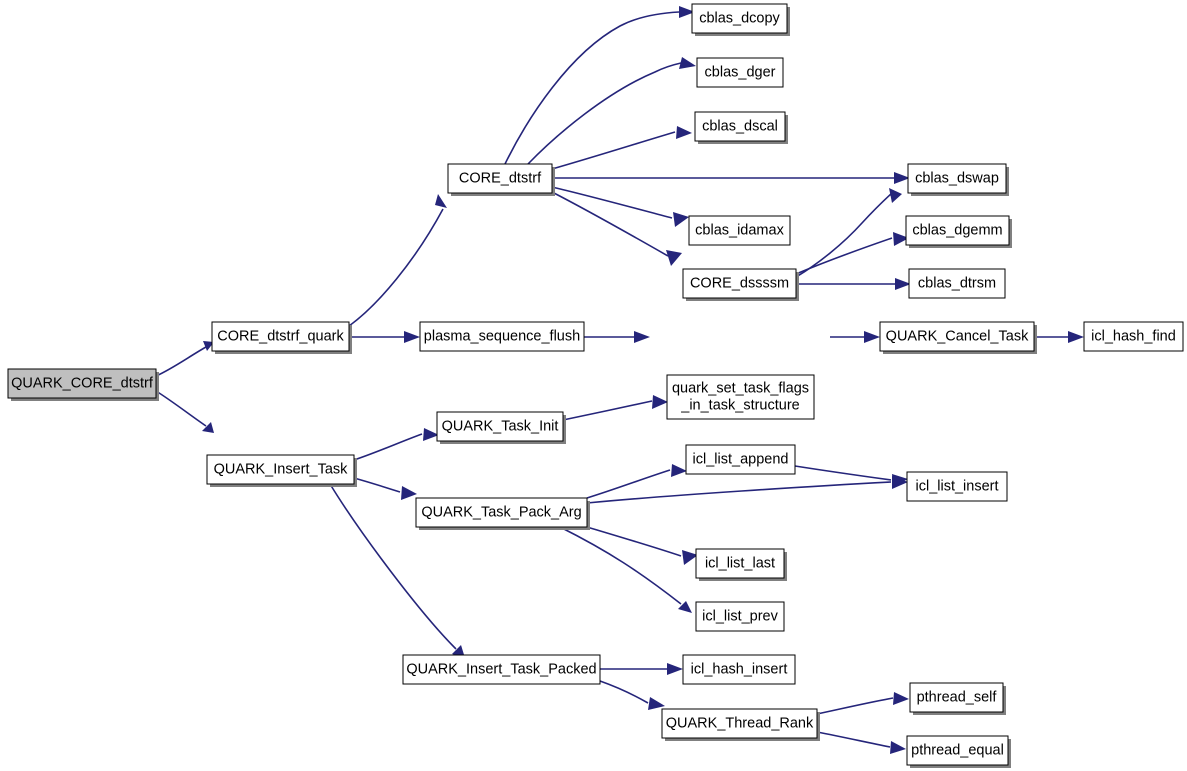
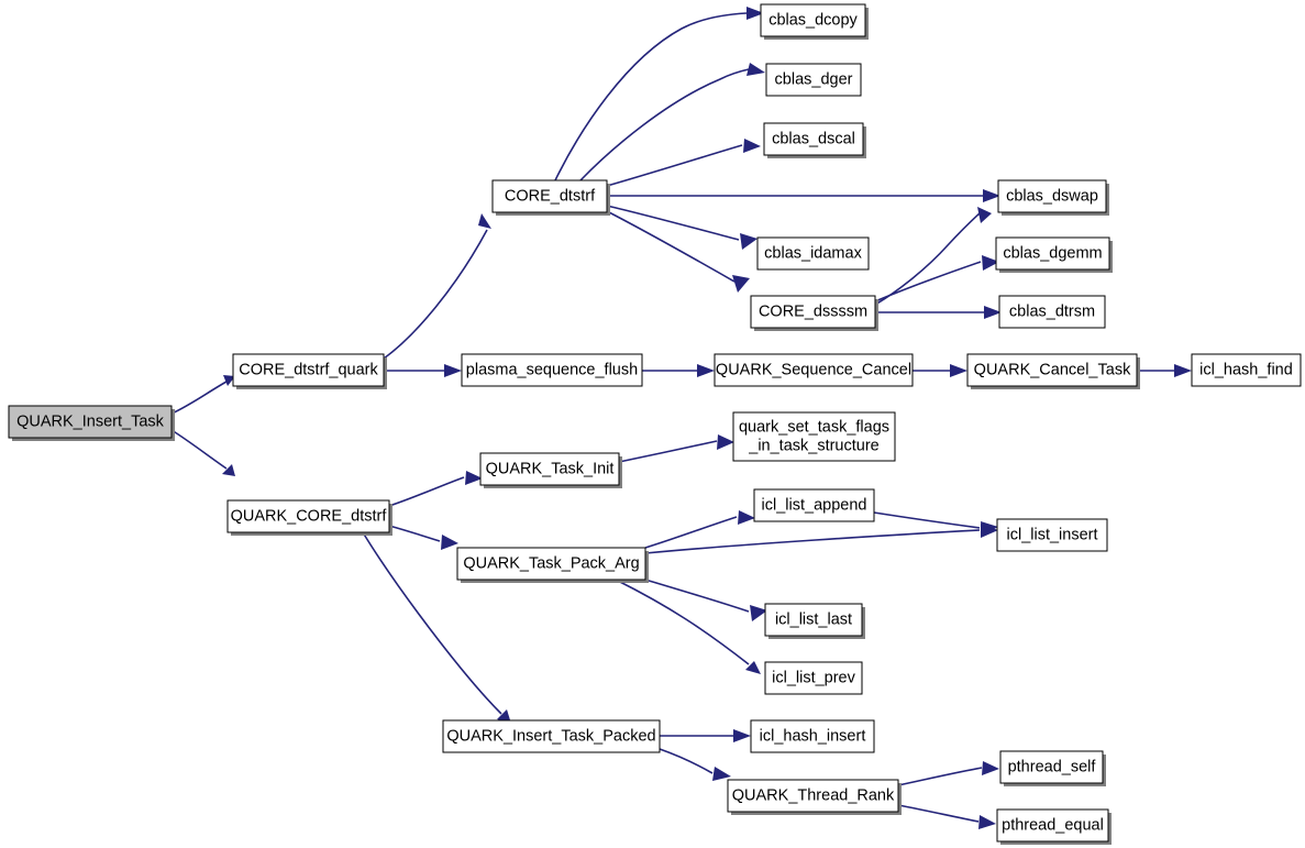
- QUARK_CORE_dtstrf
+ QUARK_Insert_Task
  CORE_dtstrf_quark
- QUARK_Insert_Task
+ QUARK_CORE_dtstrf
  CORE_dtstrf
  plasma_sequence_flush
  QUARK_Task_Init
  QUARK_Task_Pack_Arg
  QUARK_Insert_Task_Packed
  cblas_dcopy
  cblas_dger
  cblas_dscal
  cblas_idamax
  CORE_dssssm
  cblas_dswap
  cblas_dgemm
  cblas_dtrsm
+ QUARK_Sequence_Cancel
  QUARK_Cancel_Task
  icl_hash_find
  quark_set_task_flags
  _in_task_structure
  icl_list_append
  icl_list_insert
  icl_list_last
  icl_list_prev
  icl_hash_insert
  QUARK_Thread_Rank
  pthread_self
  pthread_equal
